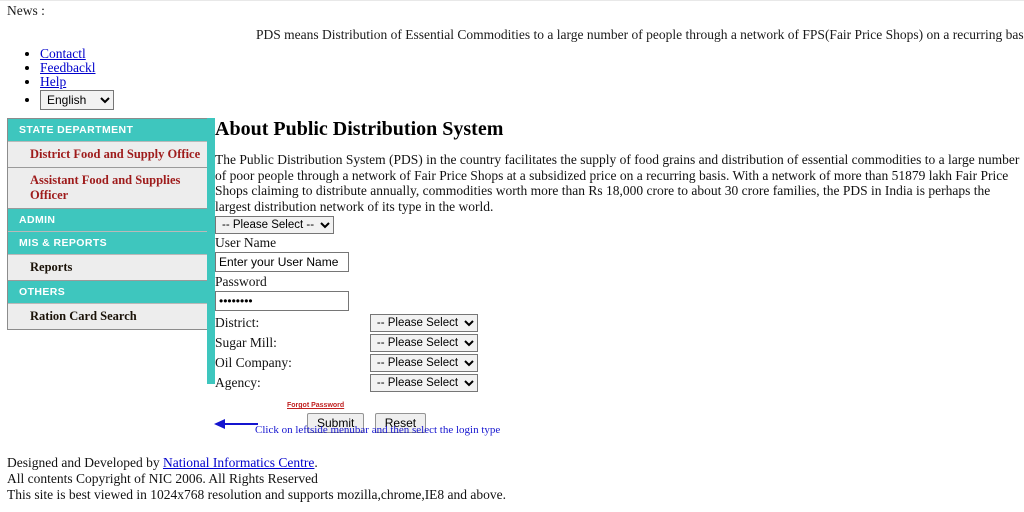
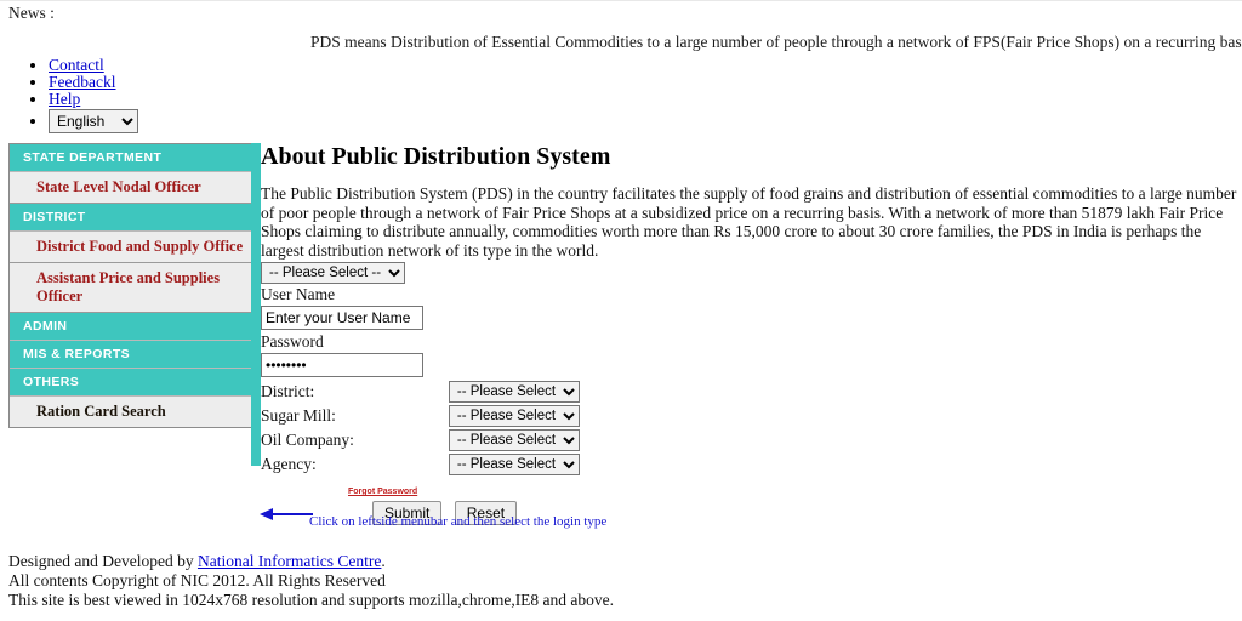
  News :
  PDS means Distribution of Essential Commodities to a large number of people through a network of FPS(Fair Price Shops) on a recurring bas
  Contactl
  Feedbackl
  Help
  English
  STATE DEPARTMENT
+ State Level Nodal Officer
+ DISTRICT
  District Food and Supply Office
- Assistant Food and Supplies Officer
+ Assistant Price and Supplies Officer
  ADMIN
  MIS & REPORTS
- Reports
  OTHERS
  Ration Card Search
  About Public Distribution System
- The Public Distribution System (PDS) in the country facilitates the supply of food grains and distribution of essential commodities to a large number of poor people through a network of Fair Price Shops at a subsidized price on a recurring basis. With a network of more than 51879 lakh Fair Price Shops claiming to distribute annually, commodities worth more than Rs 18,000 crore to about 30 crore families, the PDS in India is perhaps the largest distribution network of its type in the world.
+ The Public Distribution System (PDS) in the country facilitates the supply of food grains and distribution of essential commodities to a large number of poor people through a network of Fair Price Shops at a subsidized price on a recurring basis. With a network of more than 51879 lakh Fair Price Shops claiming to distribute annually, commodities worth more than Rs 15,000 crore to about 30 crore families, the PDS in India is perhaps the largest distribution network of its type in the world.
  -- Please Select --
  User Name
  Enter your User Name
  Password
  ••••••••
  District:	-- Please Select
  Sugar Mill:	-- Please Select
  Oil Company:	-- Please Select
  Agency:	-- Please Select
  Submit Reset
  Click on leftside menubar and then select the login type
  Designed and Developed by National Informatics Centre.
- All contents Copyright of NIC 2006. All Rights Reserved
+ All contents Copyright of NIC 2012. All Rights Reserved
  This site is best viewed in 1024x768 resolution and supports mozilla,chrome,IE8 and above.
